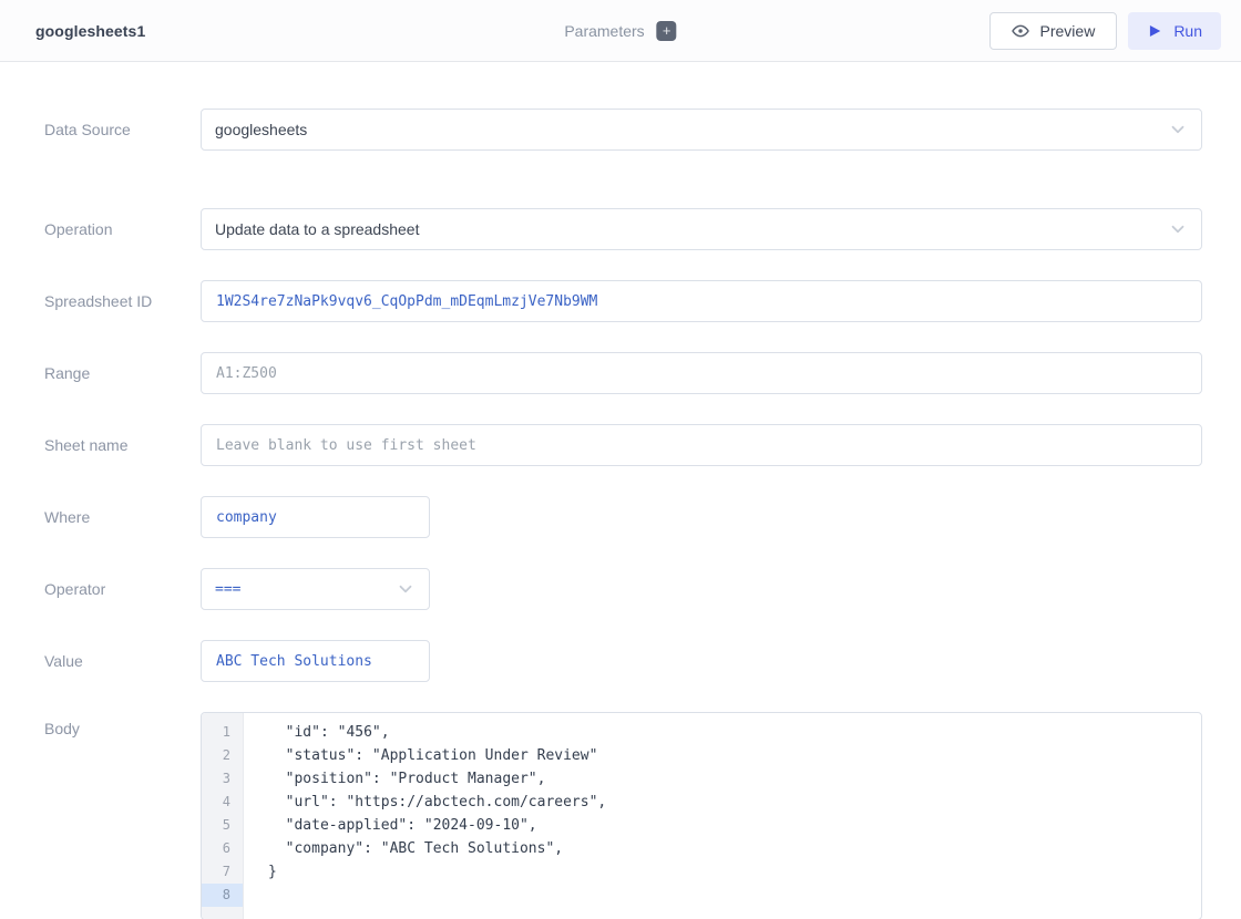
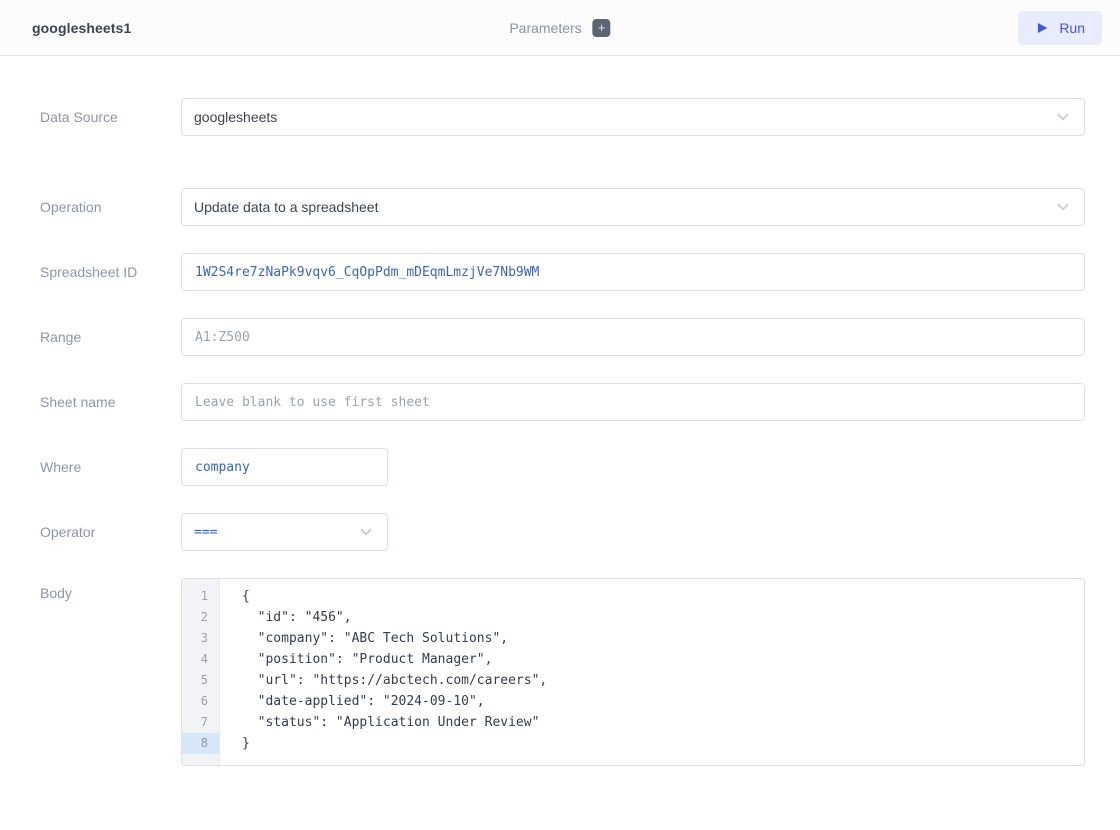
  googlesheets1
  Parameters
  +
- Preview
  Run
  Data Source
  googlesheets
  Operation
  Update data to a spreadsheet
  Spreadsheet ID
  1W2S4re7zNaPk9vqv6_CqOpPdm_mDEqmLmzjVe7Nb9WM
  Range
  A1:Z500
  Sheet name
  Leave blank to use first sheet
  Where
  company
  Operator
  ===
- Value
- ABC Tech Solutions
  Body
  1
  2
  3
  4
  5
  6
  7
  8
+ {
  "id": "456",
- "status": "Application Under Review"
+ "company": "ABC Tech Solutions",
  "position": "Product Manager",
  "url": "https://abctech.com/careers",
  "date-applied": "2024-09-10",
- "company": "ABC Tech Solutions",
+ "status": "Application Under Review"
  }
